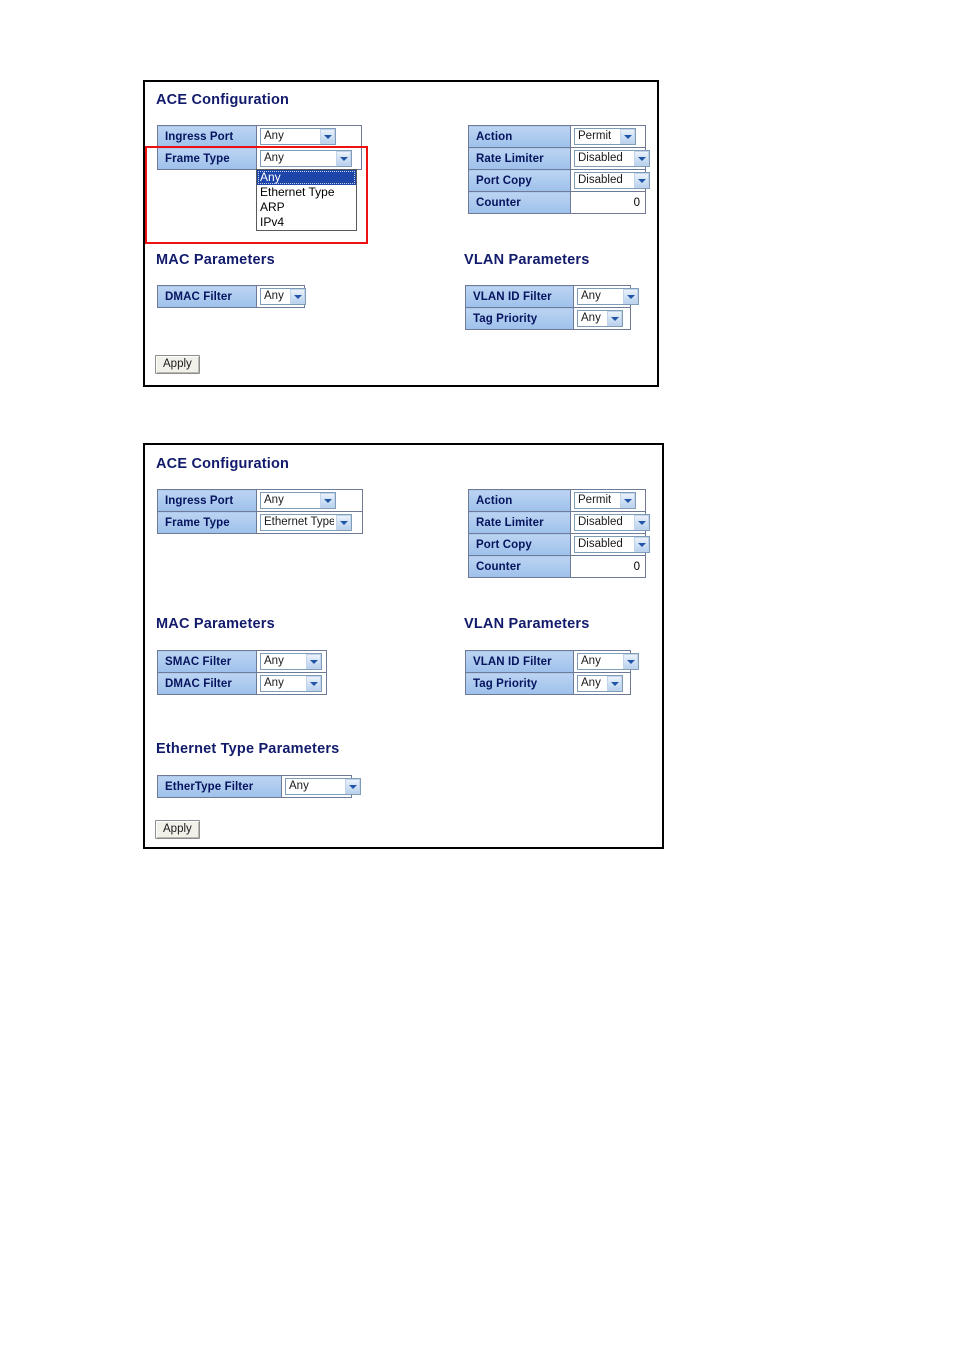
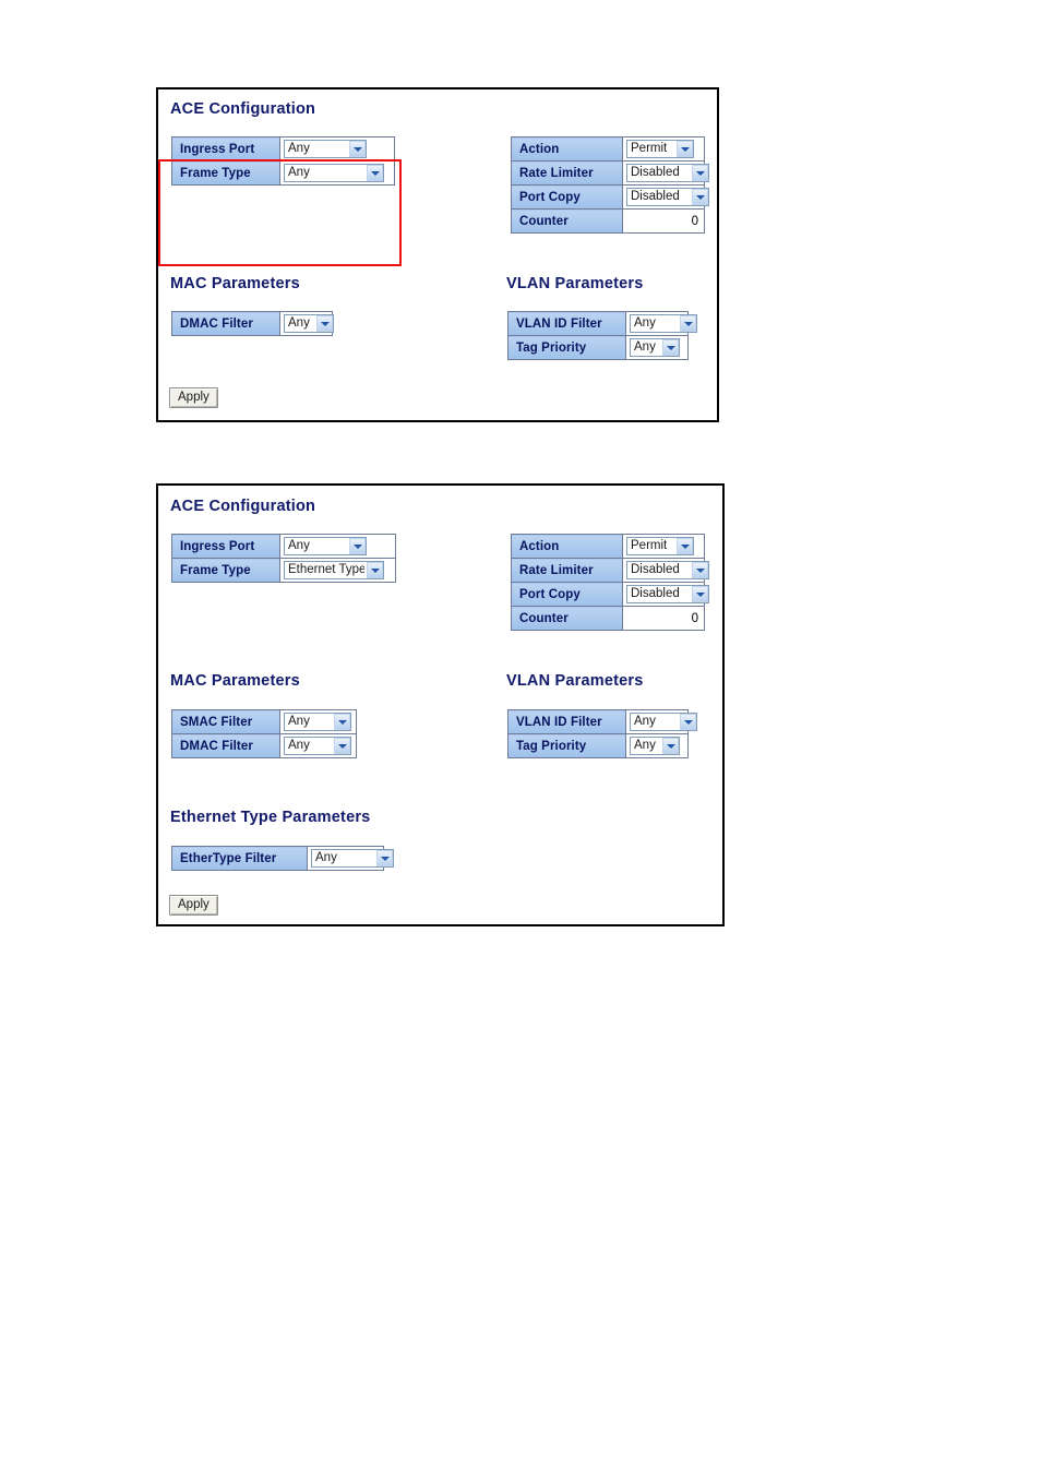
  ACE Configuration
  Ingress Port	Any
  Frame Type	Any
- Any
- Ethernet Type
- ARP
- IPv4
  Action	Permit
  Rate Limiter	Disabled
  Port Copy	Disabled
  Counter	0
  MAC Parameters
  VLAN Parameters
  DMAC Filter	Any
  VLAN ID Filter	Any
  Tag Priority	Any
  Apply
  ACE Configuration
  Ingress Port	Any
  Frame Type	Ethernet Type
  Action	Permit
  Rate Limiter	Disabled
  Port Copy	Disabled
  Counter	0
  MAC Parameters
  VLAN Parameters
  SMAC Filter	Any
  DMAC Filter	Any
  VLAN ID Filter	Any
  Tag Priority	Any
  Ethernet Type Parameters
  EtherType Filter	Any
  Apply
